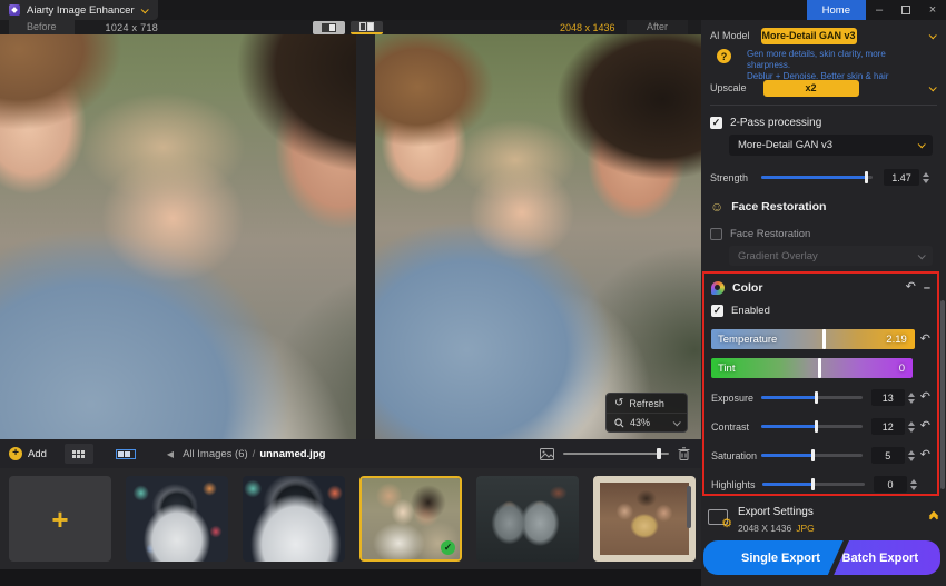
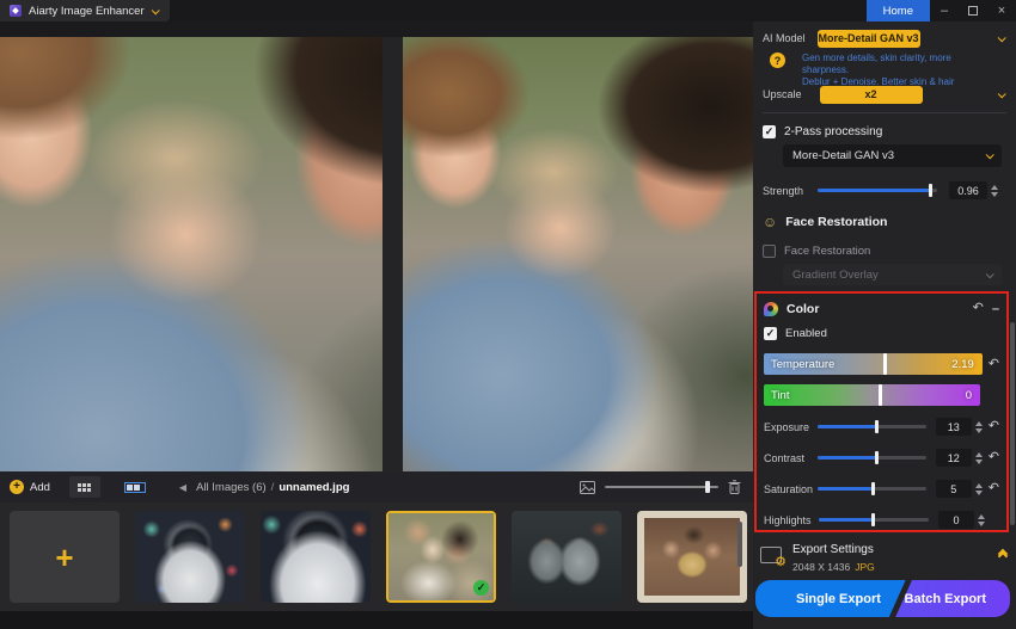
  Aiarty Image Enhancer
  Home
  –
  ×
- Before
- 1024 x 718
- 2048 x 1436
- After
- ↺
- Refresh
- 43%
  +
  Add
  ◀
  All Images (6) / unnamed.jpg
  +
  ✓
  AI Model
  More-Detail GAN v3
  ?
  Gen more details, skin clarity, more sharpness.
  Deblur + Denoise. Better skin & hair
  Upscale
  x2
  ✓
  2-Pass processing
  More-Detail GAN v3
  Strength
- 1.47
+ 0.96
  ☺
  Face Restoration
  Face Restoration
  Gradient Overlay
  Color
  ↶
  –
  ✓
  Enabled
  Temperature
  2.19
  ↶
  Tint
  0
  Exposure
  13
  ↶
  Contrast
  12
  ↶
  Saturation
  5
  ↶
  Highlights
  0
  ⚙
  Export Settings
  2048 X 1436 JPG
  Batch Export
  Single Export
